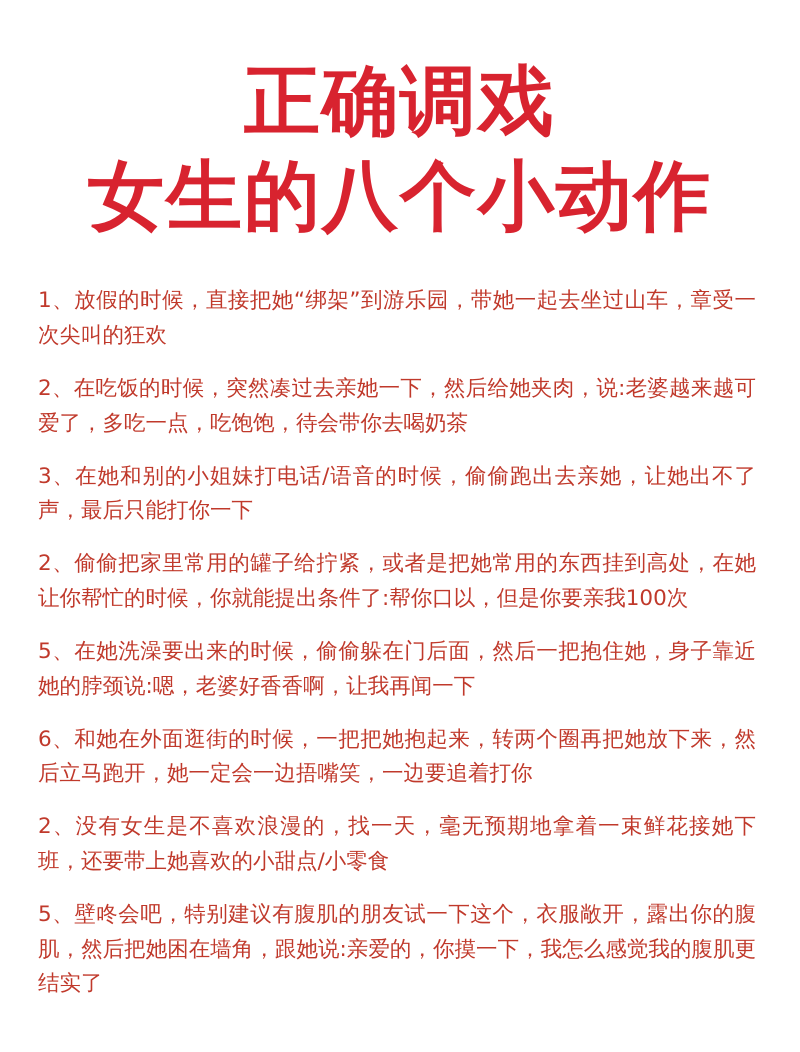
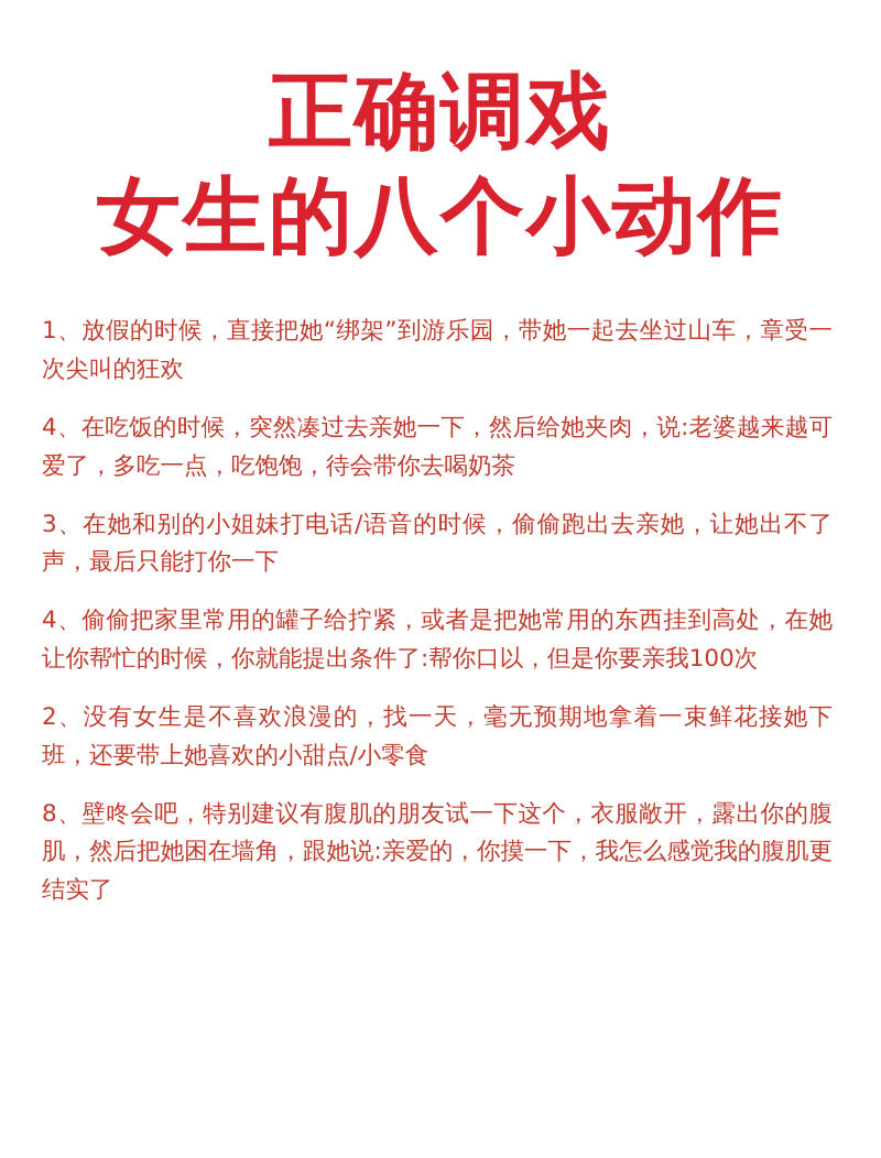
  正确调戏
  女生的八个小动作
  1、放假的时候，直接把她“绑架”到游乐园，带她一起去坐过山车，章受一次尖叫的狂欢
- 2、在吃饭的时候，突然凑过去亲她一下，然后给她夹肉，说:老婆越来越可爱了，多吃一点，吃饱饱，待会带你去喝奶茶
+ 4、在吃饭的时候，突然凑过去亲她一下，然后给她夹肉，说:老婆越来越可爱了，多吃一点，吃饱饱，待会带你去喝奶茶
  3、在她和别的小姐妹打电话/语音的时候，偷偷跑出去亲她，让她出不了声，最后只能打你一下
- 2、偷偷把家里常用的罐子给拧紧，或者是把她常用的东西挂到高处，在她让你帮忙的时候，你就能提出条件了:帮你口以，但是你要亲我100次
+ 4、偷偷把家里常用的罐子给拧紧，或者是把她常用的东西挂到高处，在她让你帮忙的时候，你就能提出条件了:帮你口以，但是你要亲我100次
- 5、在她洗澡要出来的时候，偷偷躲在门后面，然后一把抱住她，身子靠近她的脖颈说:嗯，老婆好香香啊，让我再闻一下
- 6、和她在外面逛街的时候，一把把她抱起来，转两个圈再把她放下来，然后立马跑开，她一定会一边捂嘴笑，一边要追着打你
  2、没有女生是不喜欢浪漫的，找一天，毫无预期地拿着一束鲜花接她下班，还要带上她喜欢的小甜点/小零食
- 5、壁咚会吧，特别建议有腹肌的朋友试一下这个，衣服敞开，露出你的腹肌，然后把她困在墙角，跟她说:亲爱的，你摸一下，我怎么感觉我的腹肌更结实了
+ 8、壁咚会吧，特别建议有腹肌的朋友试一下这个，衣服敞开，露出你的腹肌，然后把她困在墙角，跟她说:亲爱的，你摸一下，我怎么感觉我的腹肌更结实了
